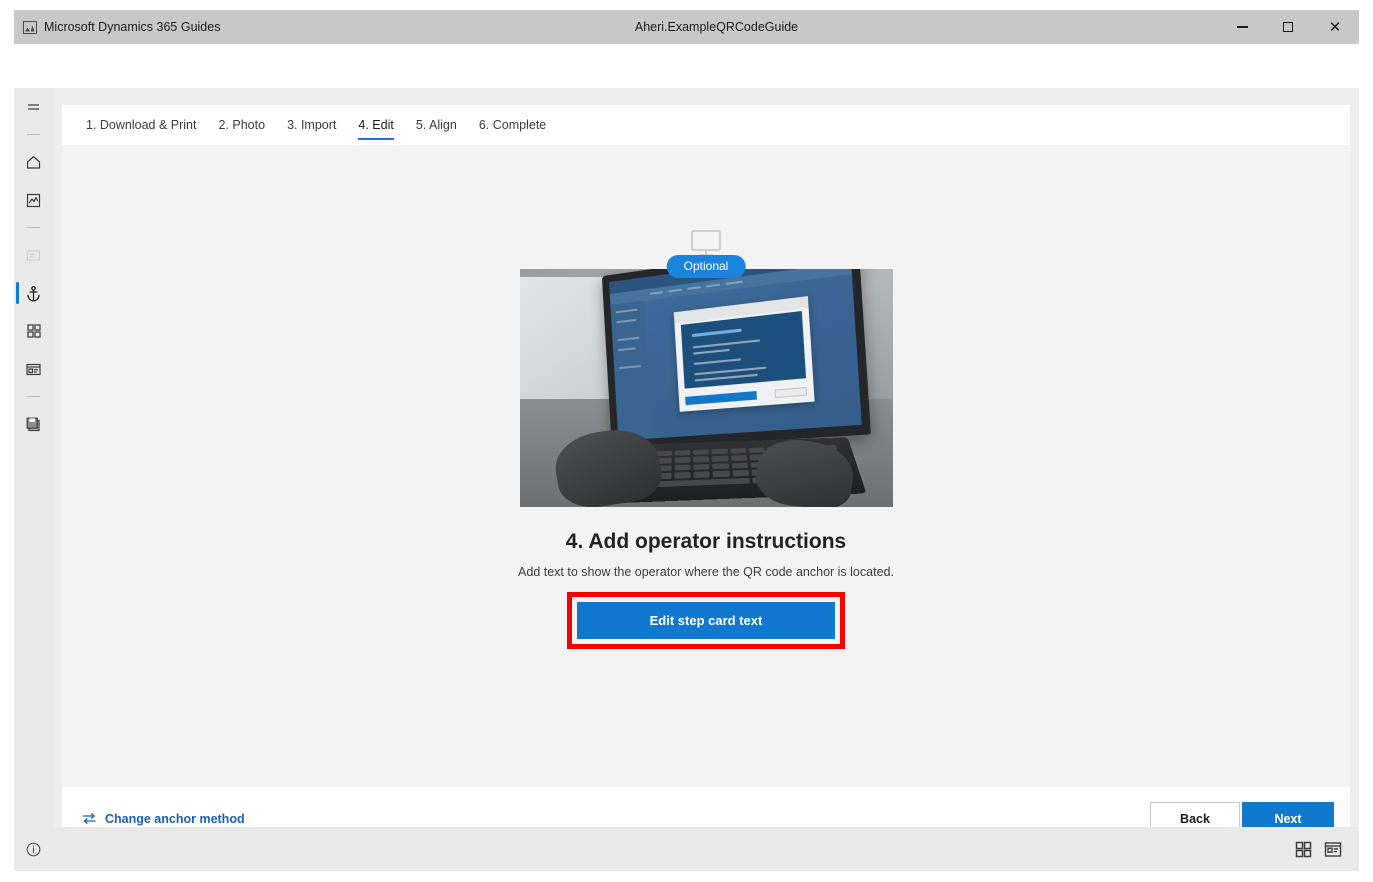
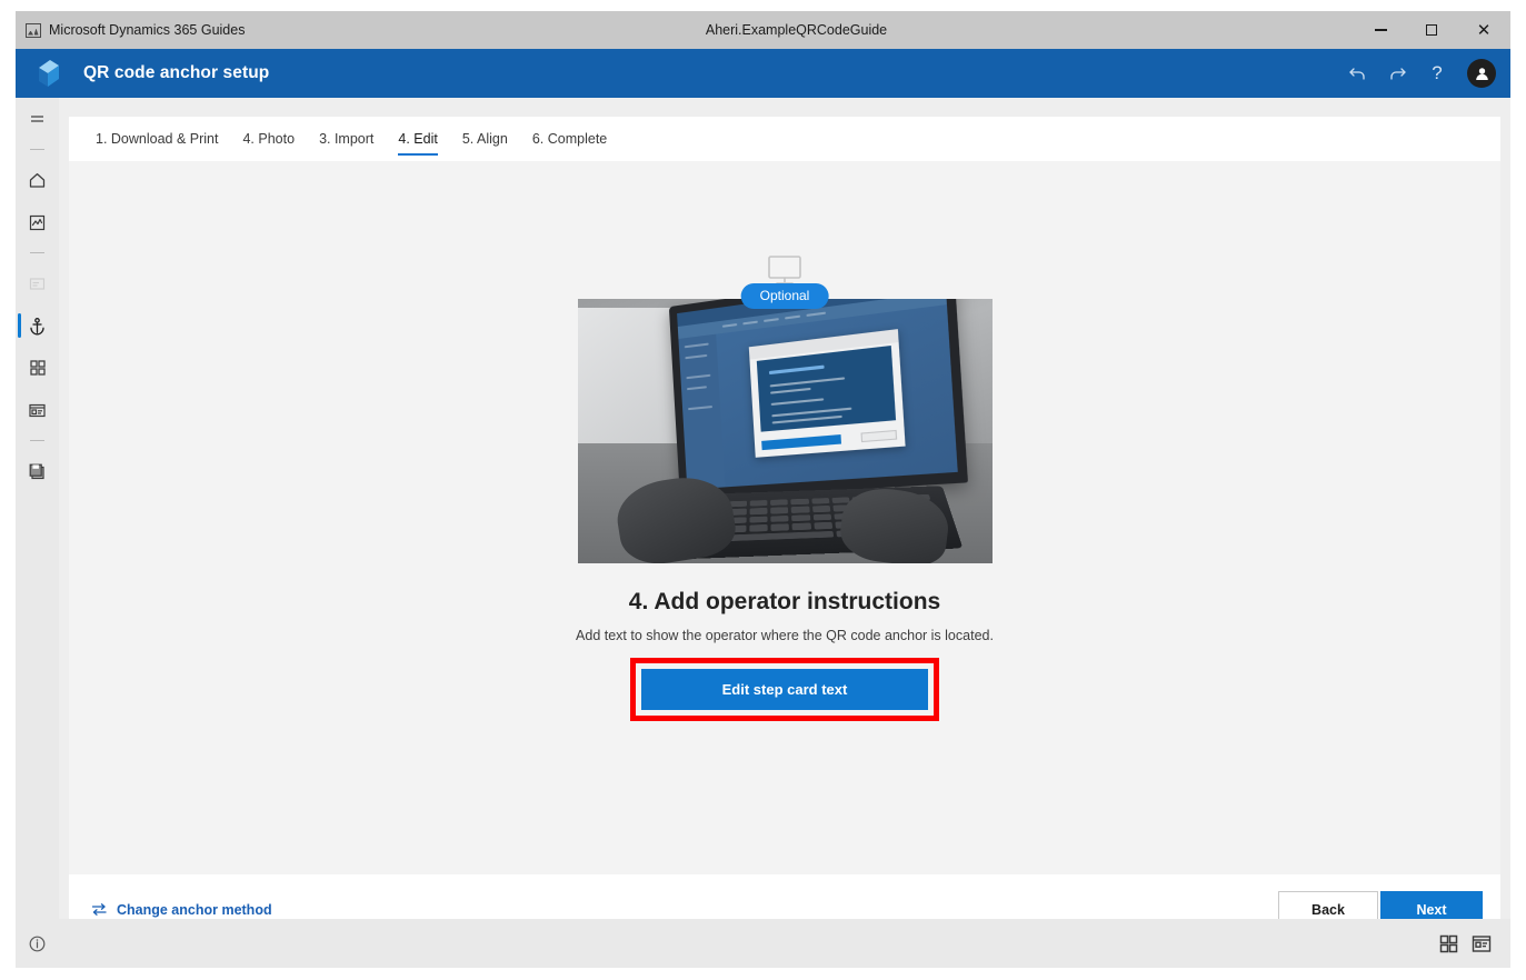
  Microsoft Dynamics 365 Guides
  Aheri.ExampleQRCodeGuide
  ✕
+ QR code anchor setup
+ ?
  1. Download & Print
- 2. Photo
+ 4. Photo
  3. Import
  4. Edit
  5. Align
  6. Complete
  Optional
  4. Add operator instructions
  Add text to show the operator where the QR code anchor is located.
  Edit step card text
  Change anchor method
  Back
  Next
